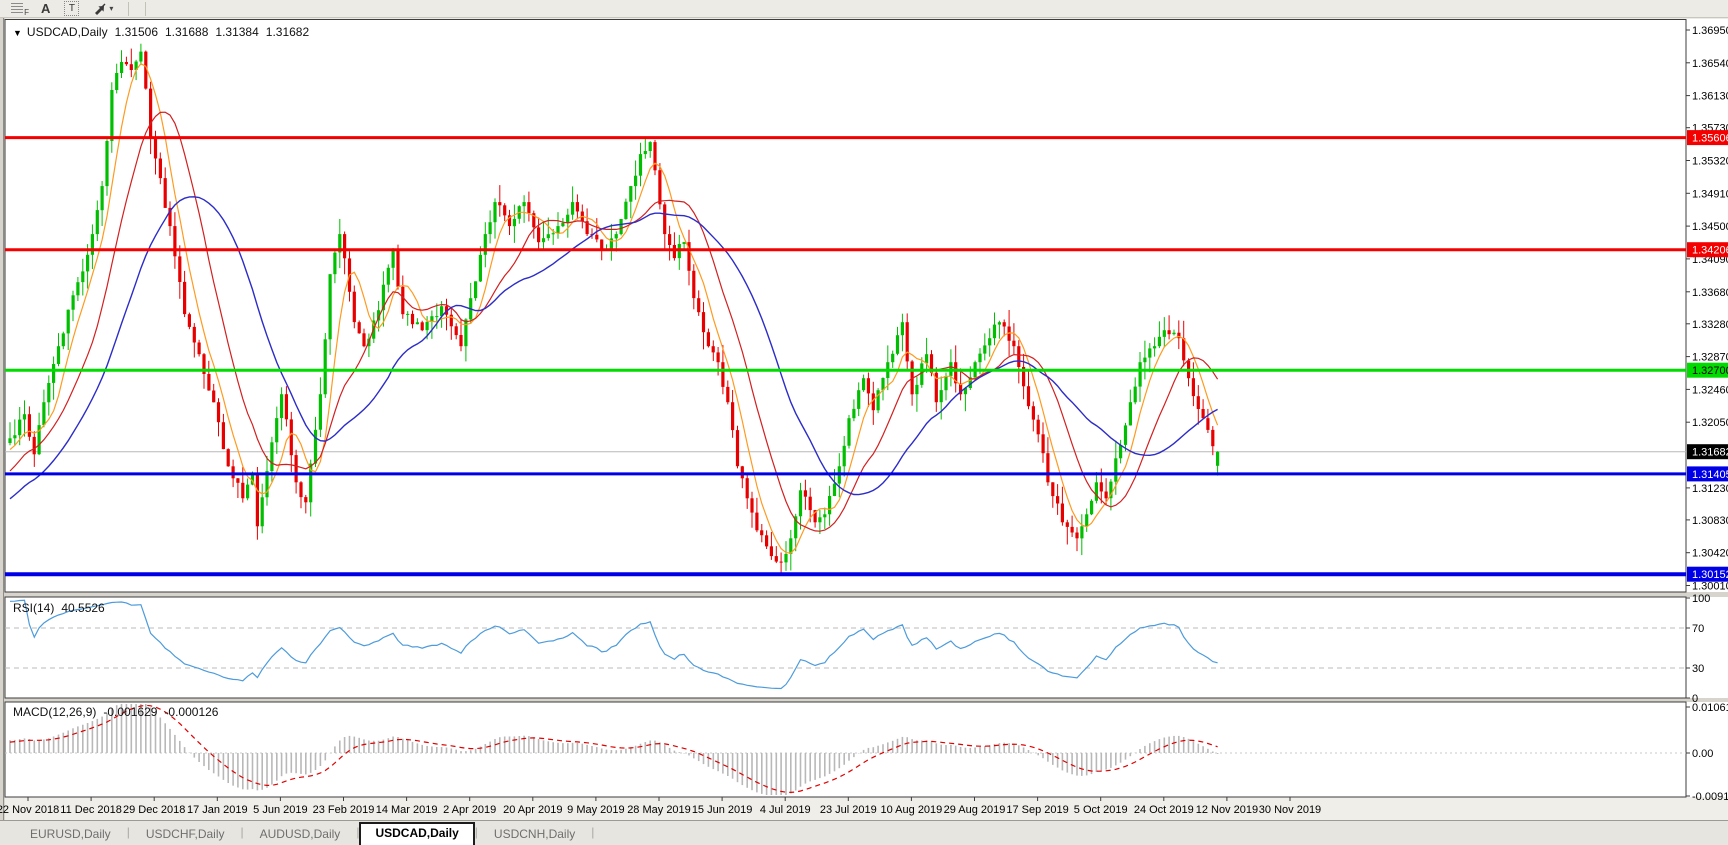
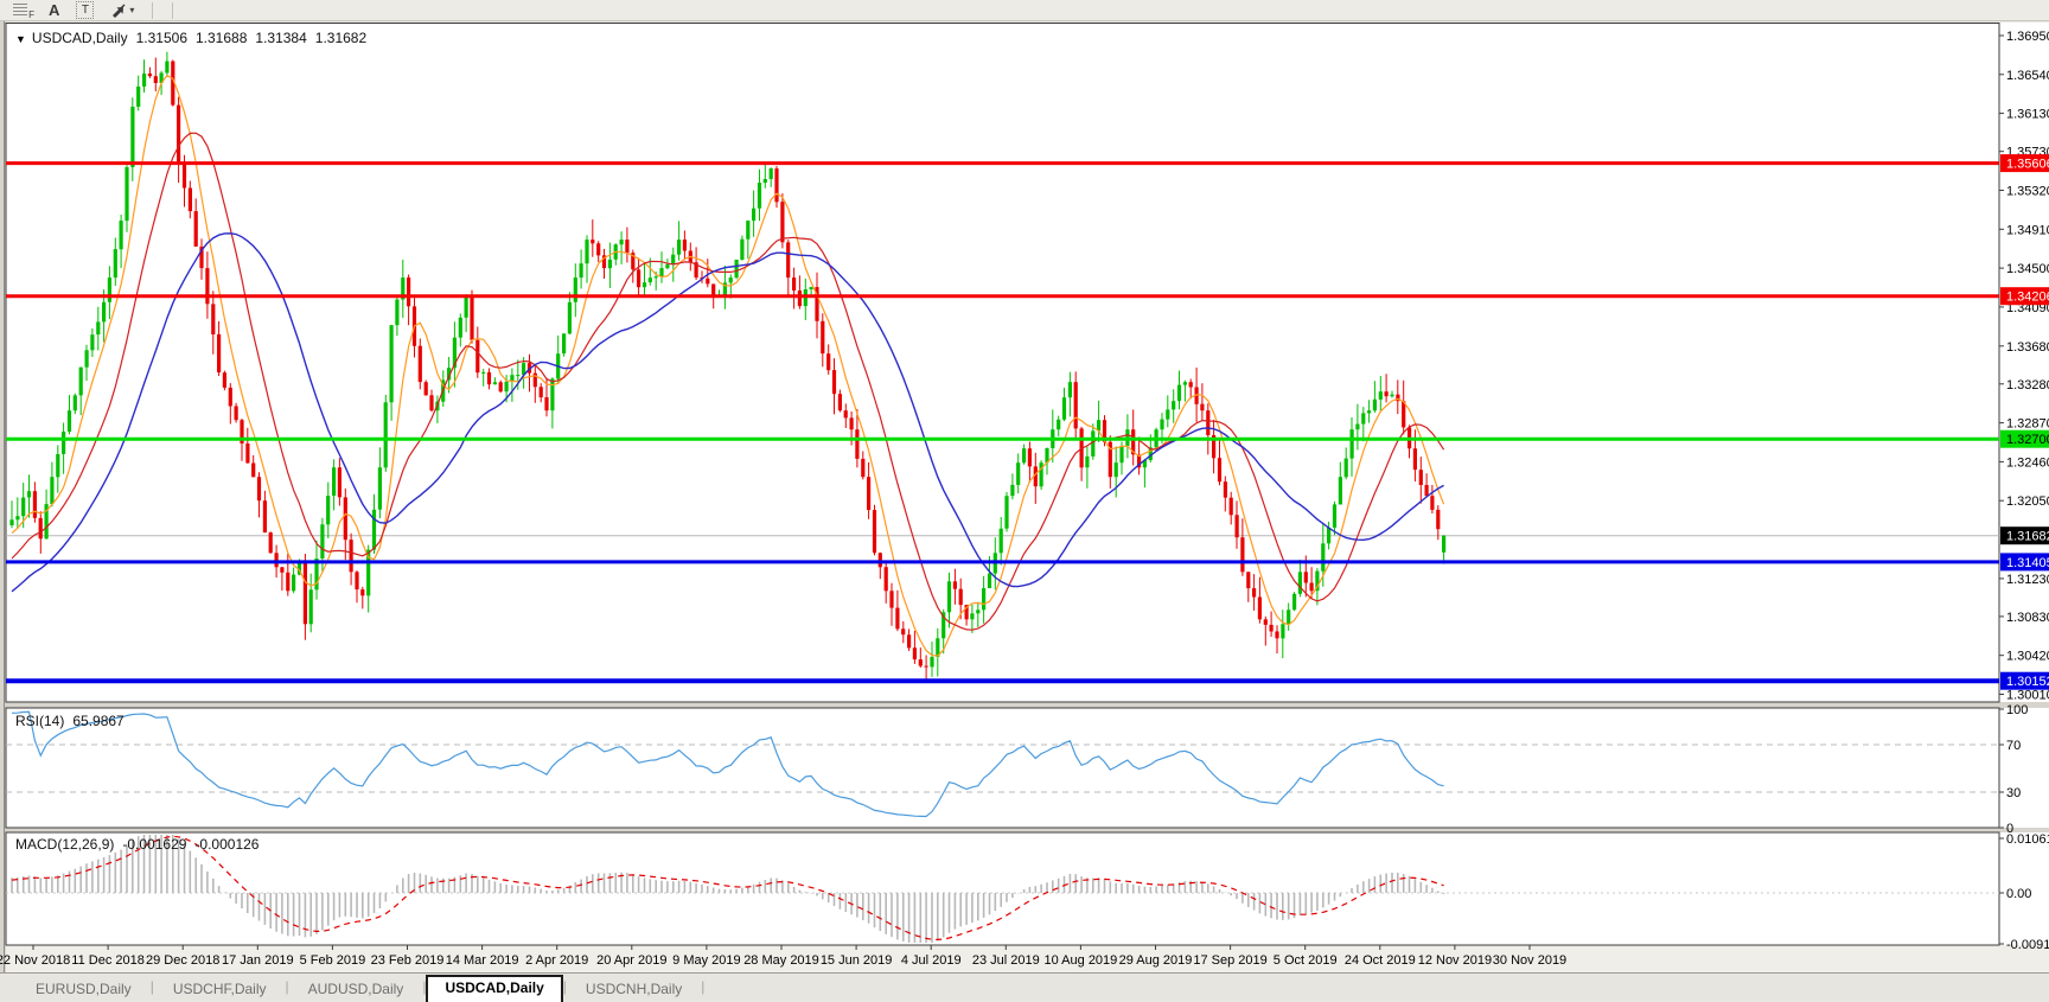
  F
  A
  T
  ▾
  1.3695
  1.3654
  1.3613
  1.3573
  1.3532
  1.3491
  1.3450
  1.3409
  1.3368
  1.3328
  1.3287
  1.3246
  1.3205
  1.3123
  1.3083
  1.3042
  1.3001
  1.3560
  1.3420
  1.3270
  1.3140
  1.3015
  1.3168
  100
  70
  30
  0
  0.0106
  0.00
  -0.0091
  2 Nov 2018
  11 Dec 2018
  29 Dec 2018
  17 Jan 2019
- 5 Jun 2019
+ 5 Feb 2019
  23 Feb 2019
  14 Mar 2019
  2 Apr 2019
  20 Apr 2019
  9 May 2019
  28 May 2019
  15 Jun 2019
  4 Jul 2019
  23 Jul 2019
  10 Aug 2019
  29 Aug 2019
  17 Sep 2019
  5 Oct 2019
  24 Oct 2019
  12 Nov 2019
  30 Nov 2019
  ▼ USDCAD,Daily 1.31506 1.31688 1.31384 1.31682
- RSI(14) 40.5526
+ RSI(14) 65.9867
  MACD(12,26,9) -0.001629 -0.000126
  EURUSD,Daily
  |
  USDCHF,Daily
  |
  AUDUSD,Daily
  |
  USDCAD,Daily
  |
  USDCNH,Daily
  |
